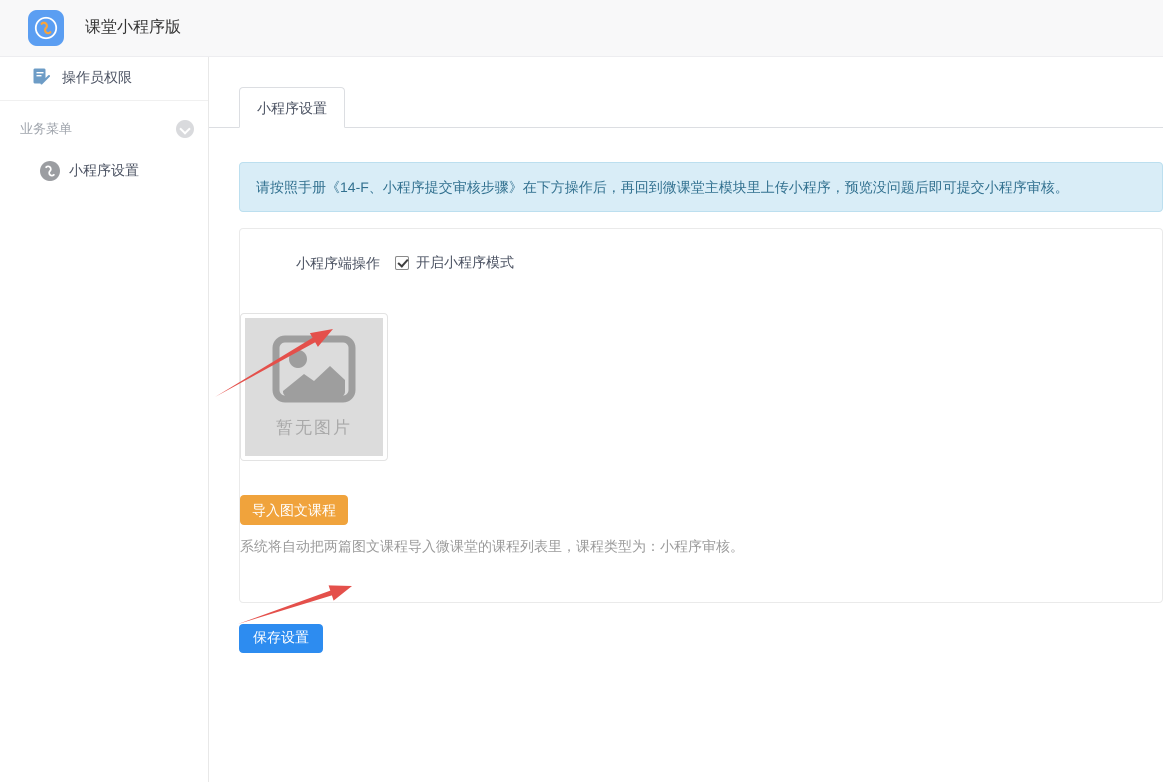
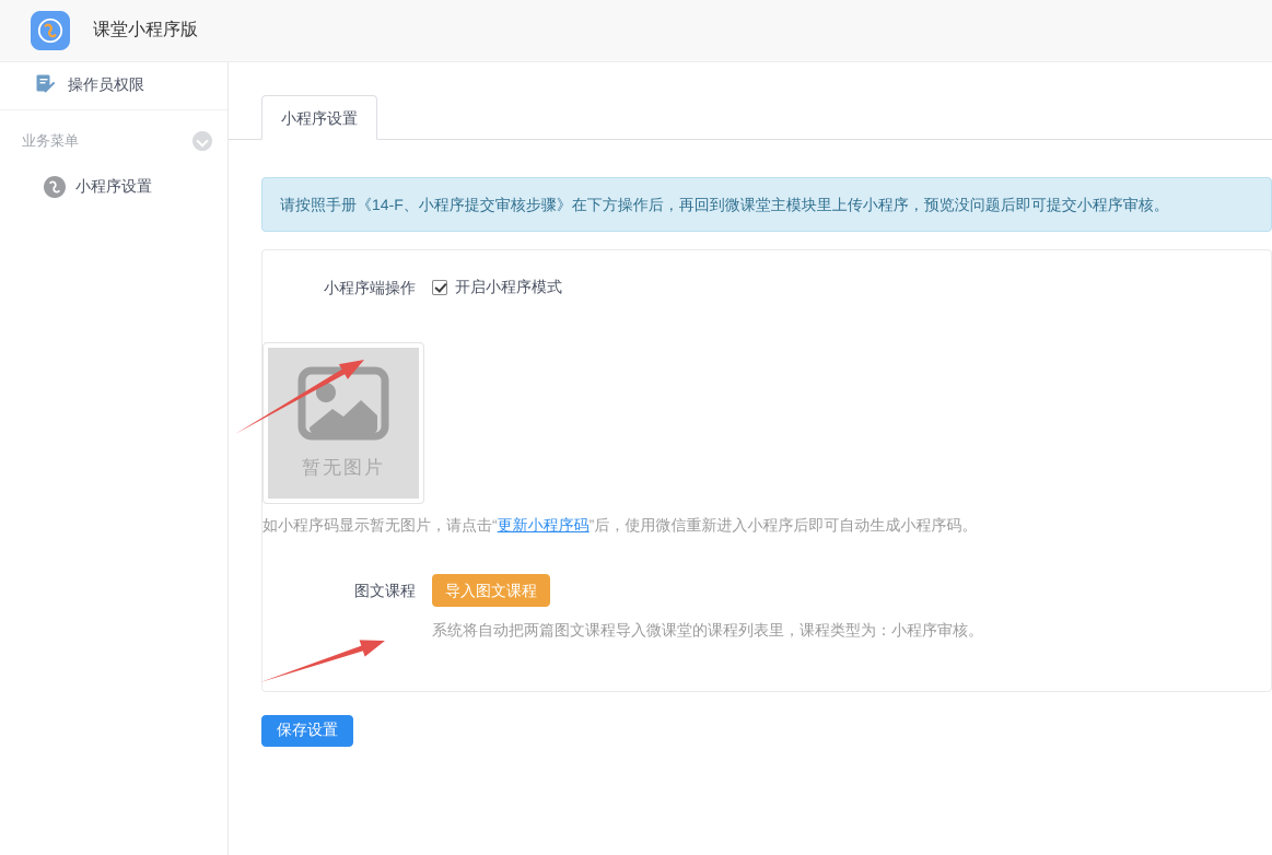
  课堂小程序版
  操作员权限
  业务菜单
  小程序设置
  小程序设置
  请按照手册《14-F、小程序提交审核步骤》在下方操作后，再回到微课堂主模块里上传小程序，预览没问题后即可提交小程序审核。
  小程序端操作
  开启小程序模式
  暂无图片
+ 如小程序码显示暂无图片，请点击“更新小程序码”后，使用微信重新进入小程序后即可自动生成小程序码。
+ 图文课程
  导入图文课程
  系统将自动把两篇图文课程导入微课堂的课程列表里，课程类型为：小程序审核。
  保存设置
